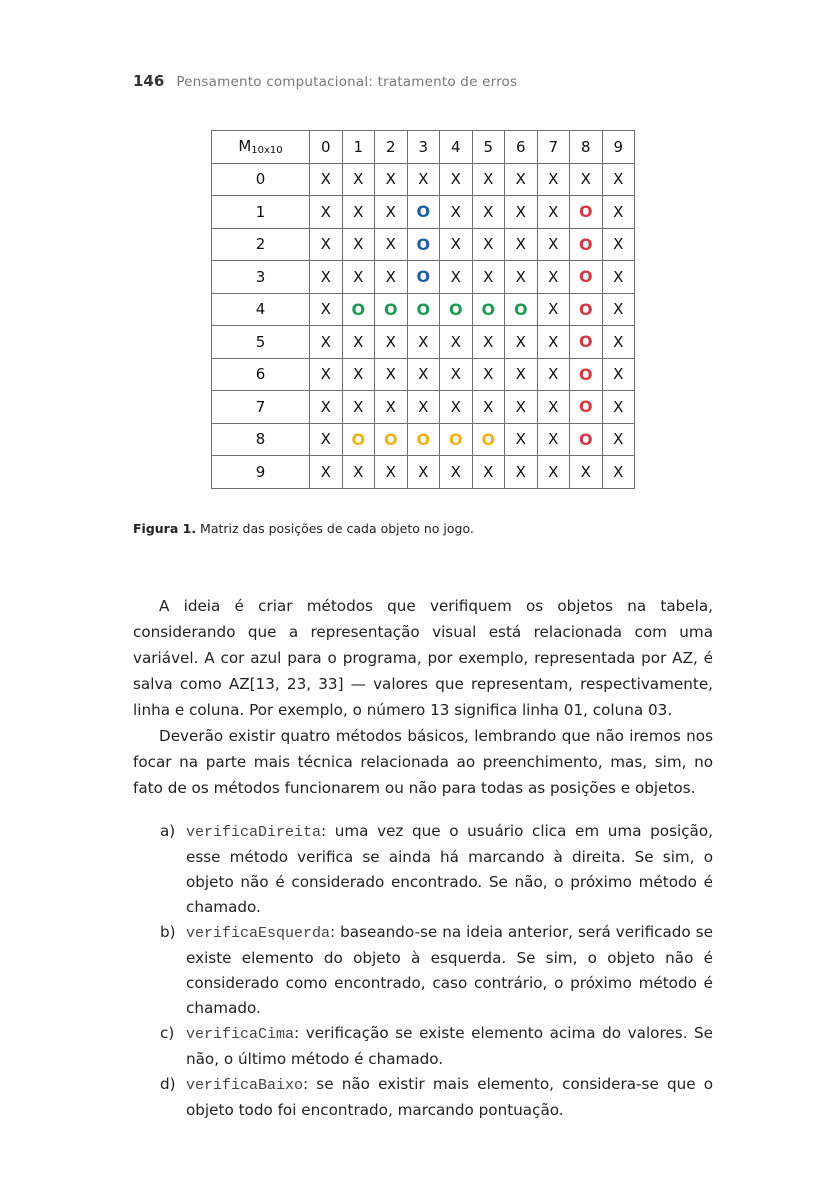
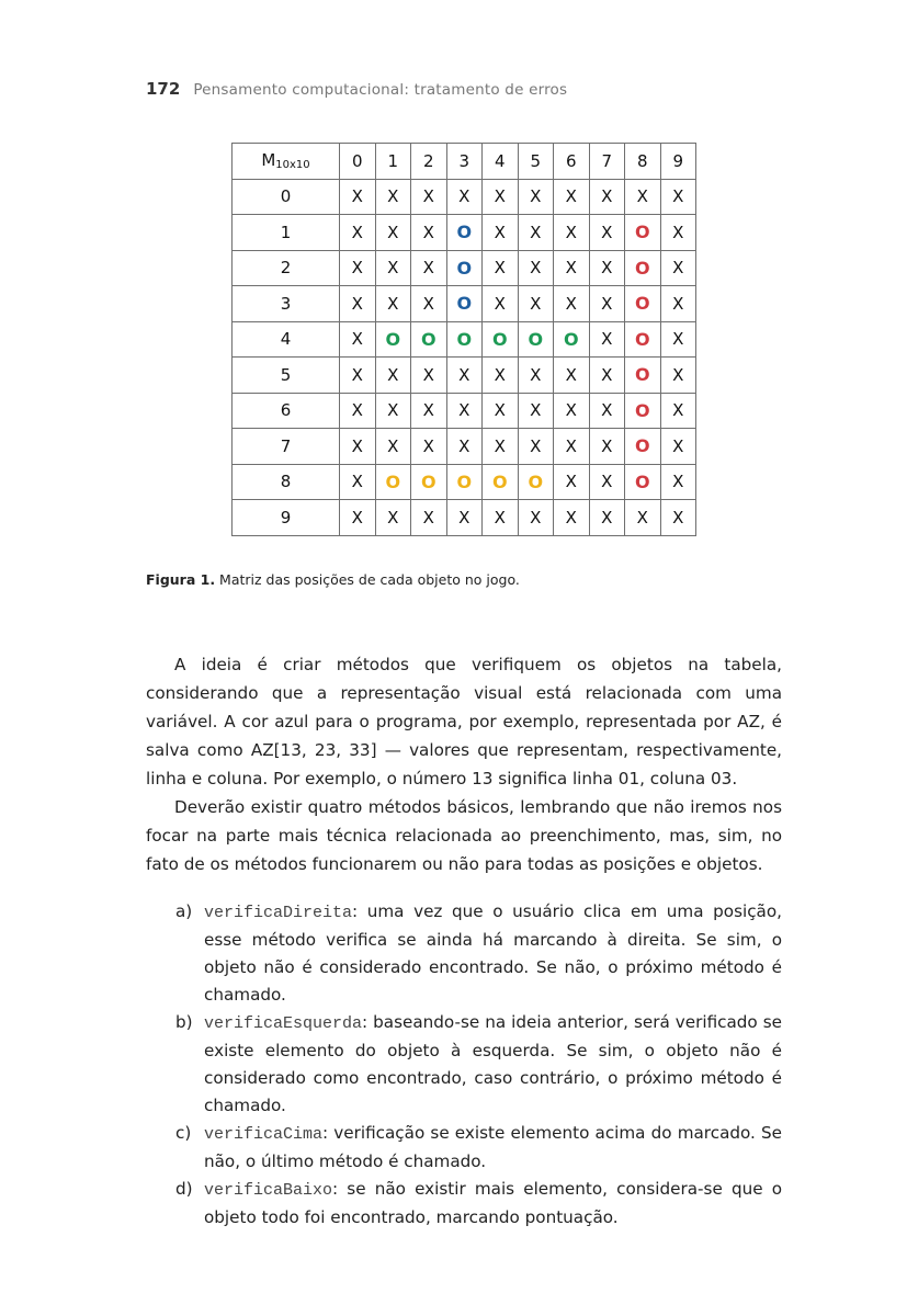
- 146
+ 172
  Pensamento computacional: tratamento de erros
  M10x10	0	1	2	3	4	5	6	7	8	9
  0	X	X	X	X	X	X	X	X	X	X
  1	X	X	X	O	X	X	X	X	O	X
  2	X	X	X	O	X	X	X	X	O	X
  3	X	X	X	O	X	X	X	X	O	X
  4	X	O	O	O	O	O	O	X	O	X
  5	X	X	X	X	X	X	X	X	O	X
  6	X	X	X	X	X	X	X	X	O	X
  7	X	X	X	X	X	X	X	X	O	X
  8	X	O	O	O	O	O	X	X	O	X
  9	X	X	X	X	X	X	X	X	X	X
  Figura 1. Matriz das posições de cada objeto no jogo.
  A ideia é criar métodos que verifiquem os objetos na tabela, considerando que a representação visual está relacionada com uma variável. A cor azul para o programa, por exemplo, representada por AZ, é salva como AZ[13, 23, 33] — valores que representam, respectivamente, linha e coluna. Por exemplo, o número 13 significa linha 01, coluna 03.
  Deverão existir quatro métodos básicos, lembrando que não iremos nos focar na parte mais técnica relacionada ao preenchimento, mas, sim, no fato de os métodos funcionarem ou não para todas as posições e objetos.
  a)
  verificaDireita: uma vez que o usuário clica em uma posição, esse método verifica se ainda há marcando à direita. Se sim, o objeto não é considerado encontrado. Se não, o próximo método é chamado.
  b)
  verificaEsquerda: baseando-se na ideia anterior, será verificado se existe elemento do objeto à esquerda. Se sim, o objeto não é considerado como encontrado, caso contrário, o próximo método é chamado.
  c)
- verificaCima: verificação se existe elemento acima do valores. Se não, o último método é chamado.
+ verificaCima: verificação se existe elemento acima do marcado. Se não, o último método é chamado.
  d)
  verificaBaixo: se não existir mais elemento, considera-se que o objeto todo foi encontrado, marcando pontuação.
